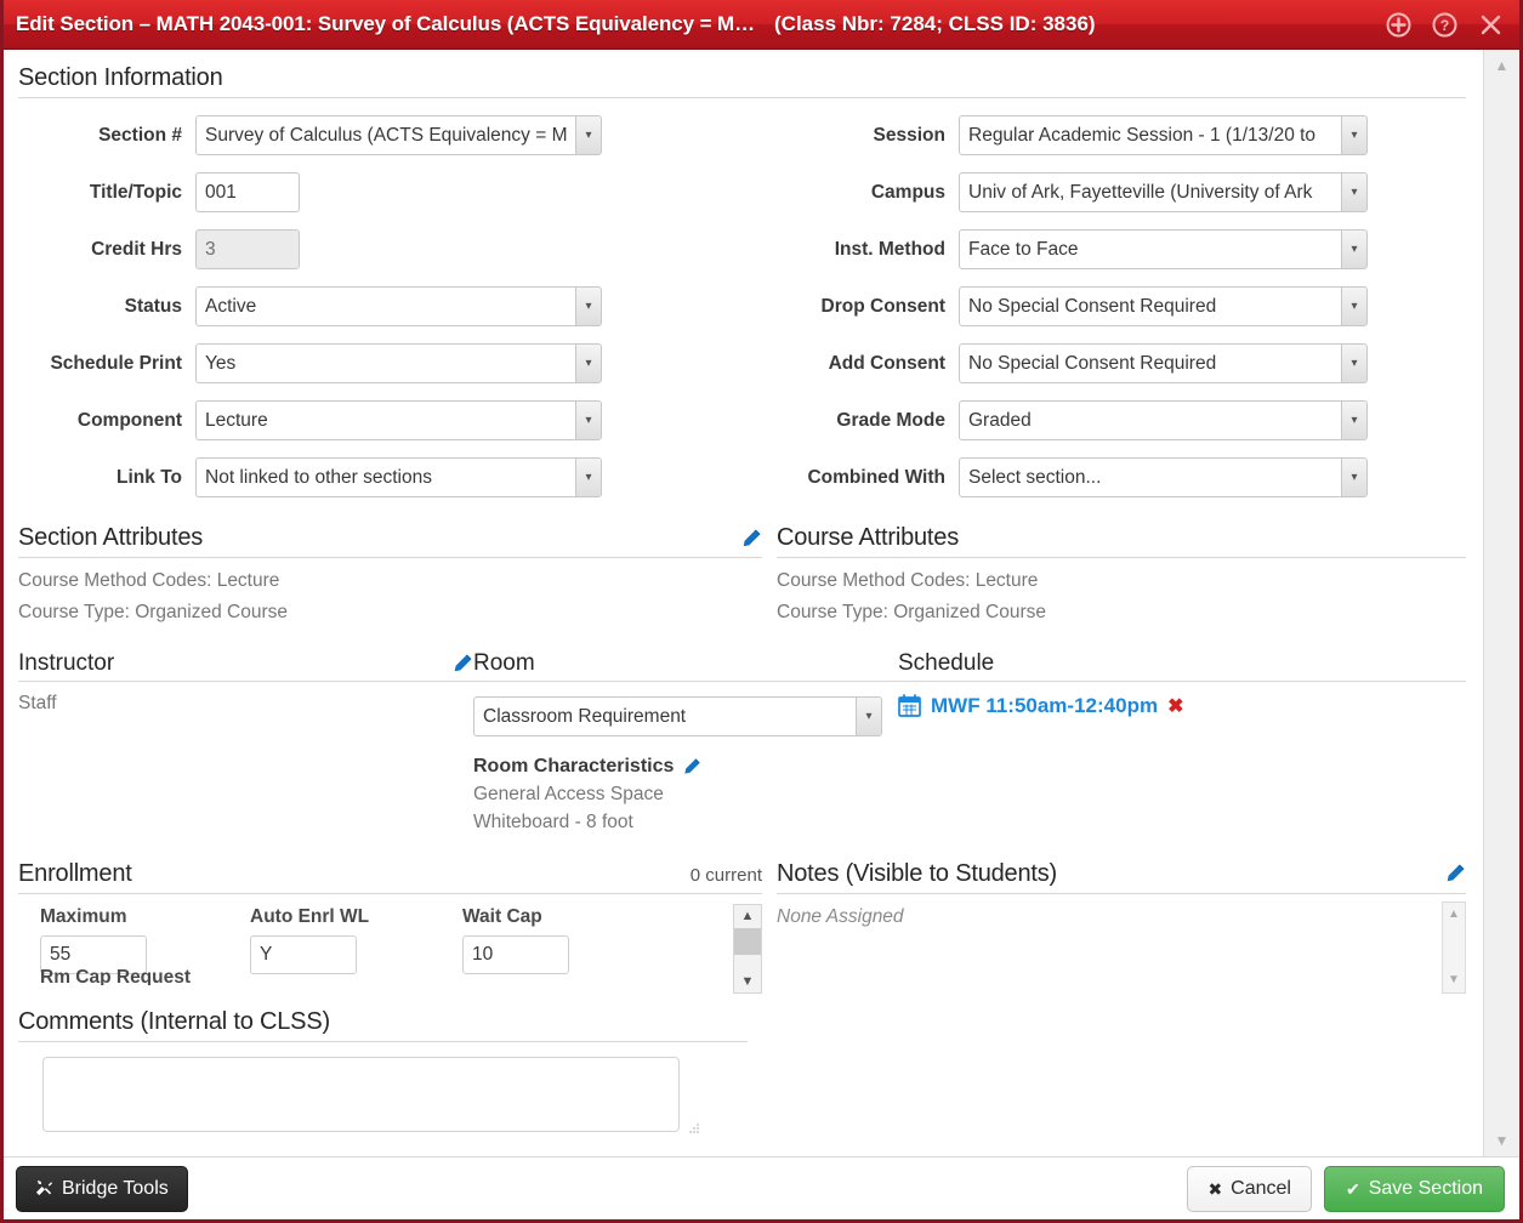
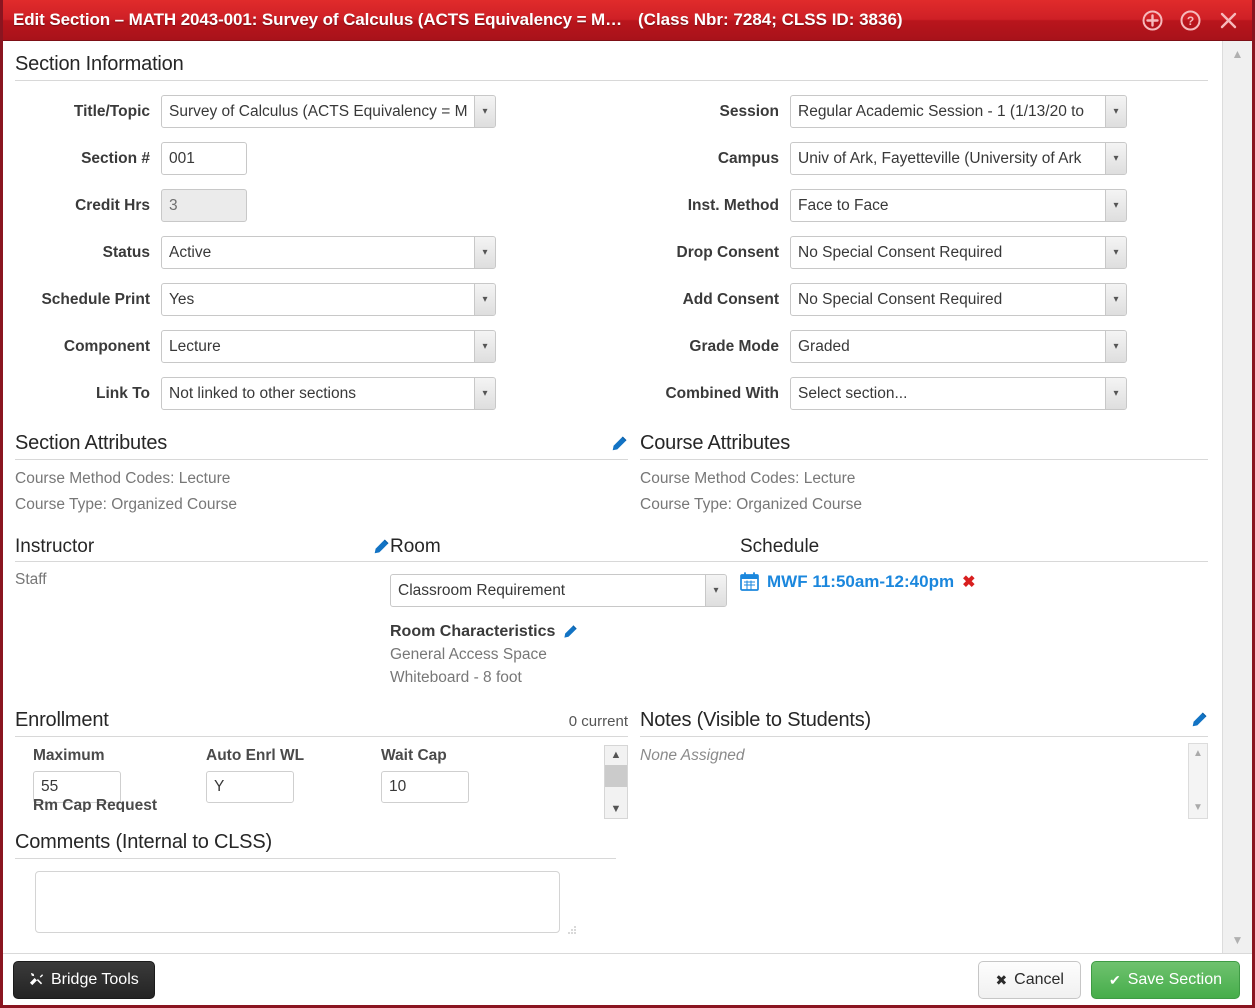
  Edit Section – MATH 2043-001: Survey of Calculus (ACTS Equivalency = M…
  (Class Nbr: 7284; CLSS ID: 3836)
  ?
  Section Information
- Section #
+ Title/Topic
  Survey of Calculus (ACTS Equivalency = M
  ▾
- Title/Topic
+ Section #
  001
  Credit Hrs
  3
  Status
  Active
  ▾
  Schedule Print
  Yes
  ▾
  Component
  Lecture
  ▾
  Link To
  Not linked to other sections
  ▾
  Session
  Regular Academic Session - 1 (1/13/20 to
  ▾
  Campus
  Univ of Ark, Fayetteville (University of Ark
  ▾
  Inst. Method
  Face to Face
  ▾
  Drop Consent
  No Special Consent Required
  ▾
  Add Consent
  No Special Consent Required
  ▾
  Grade Mode
  Graded
  ▾
  Combined With
  Select section...
  ▾
  Section Attributes
  Course Method Codes: Lecture
  Course Type: Organized Course
  Course Attributes
  Course Method Codes: Lecture
  Course Type: Organized Course
  Instructor
  Staff
  Room
  Classroom Requirement
  ▾
  Room Characteristics
  General Access Space
  Whiteboard - 8 foot
  Schedule
  MWF 11:50am-12:40pm
  ✖
  Enrollment
  0 current
  Maximum
  55
  Auto Enrl WL
  Y
  Wait Cap
  10
  Rm Cap Request
  ▲
  ▼
  Notes (Visible to Students)
  None Assigned
  ▲
  ▼
  Comments (Internal to CLSS)
  ▲
  ▼
  Bridge Tools
  ✖
  Cancel
  ✔
  Save Section
